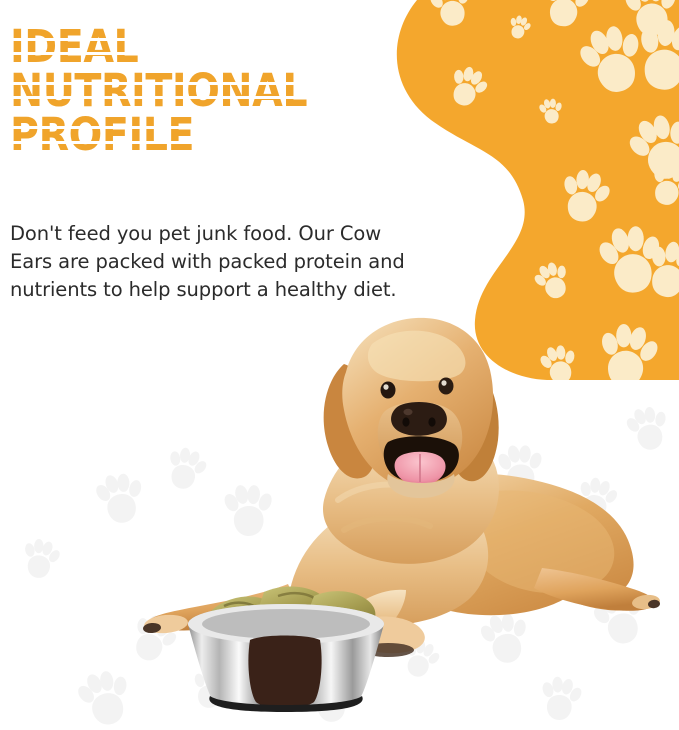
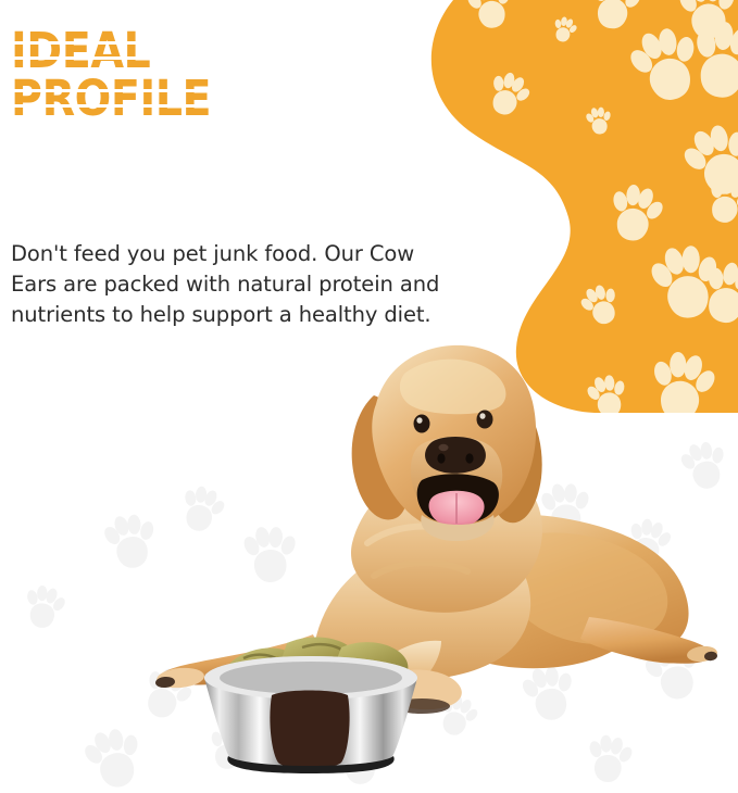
  IDEAL
- NUTRITIONAL
  PROFILE
- Don't feed you pet junk food. Our Cow Ears are packed with packed protein and nutrients to help support a healthy diet.
+ Don't feed you pet junk food. Our Cow Ears are packed with natural protein and nutrients to help support a healthy diet.
